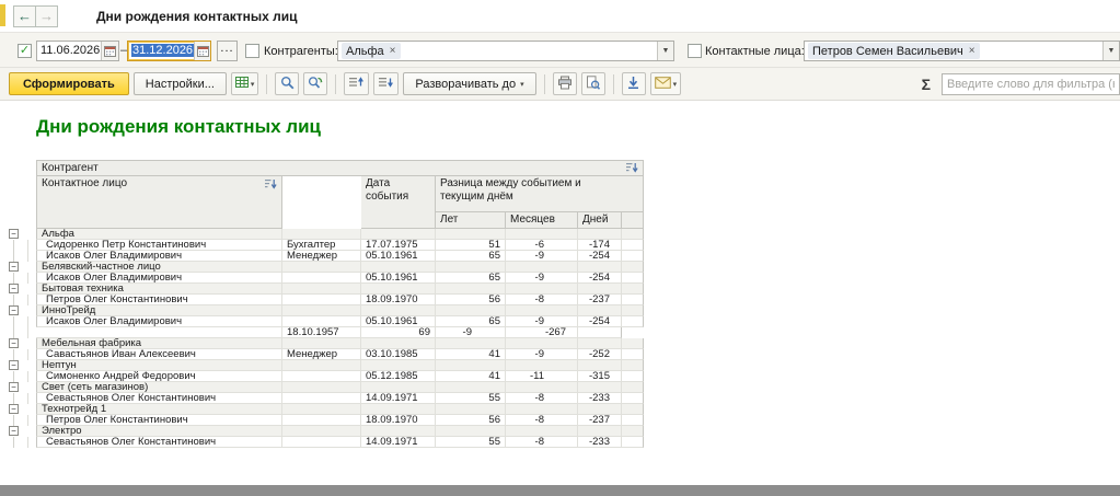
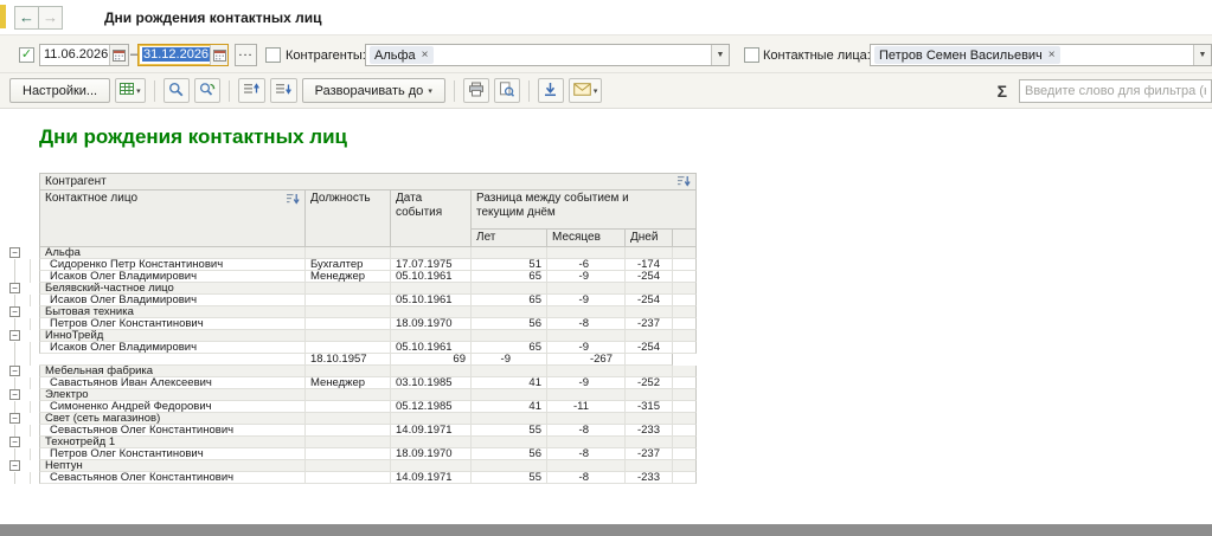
  ←
  →
  Дни рождения контактных лиц
  ✓
  11.06.2026
  –
  31.12.2026
  ...
  Контрагенты
  Альфа
  ×
  Контактные лица
  Петров Семен Васильевич
  ×
- Сформировать
  Настройки...
  Разворачивать до
  Σ
  Дни рождения контактных лиц
  Контрагент
  Контактное лицо
+ Должность
  Дата события
  Разница между событием и текущим днём
  Лет
  Месяцев
  Дней
  −
  Альфа
  Сидоренко Петр Константинович
  Бухгалтер
  17.07.1975
  51
  -6
  -174
  Исаков Олег Владимирович
  Менеджер
  05.10.1961
  65
  -9
  -254
  −
  Белявский-частное лицо
  Исаков Олег Владимирович
  05.10.1961
  65
  -9
  -254
  −
  Бытовая техника
  Петров Олег Константинович
  18.09.1970
  56
  -8
  -237
  −
  ИнноТрейд
  Исаков Олег Владимирович
  05.10.1961
  65
  -9
  -254
  18.10.1957
  69
  -9
  -267
  −
  Мебельная фабрика
  Савастьянов Иван Алексеевич
  Менеджер
  03.10.1985
  41
  -9
  -252
  −
- Нептун
+ Электро
  Симоненко Андрей Федорович
  05.12.1985
  41
  -11
  -315
  −
  Свет (сеть магазинов)
  Севастьянов Олег Константинович
  14.09.1971
  55
  -8
  -233
  −
  Технотрейд 1
  Петров Олег Константинович
  18.09.1970
  56
  -8
  -237
  −
- Электро
+ Нептун
  Севастьянов Олег Константинович
  14.09.1971
  55
  -8
  -233
